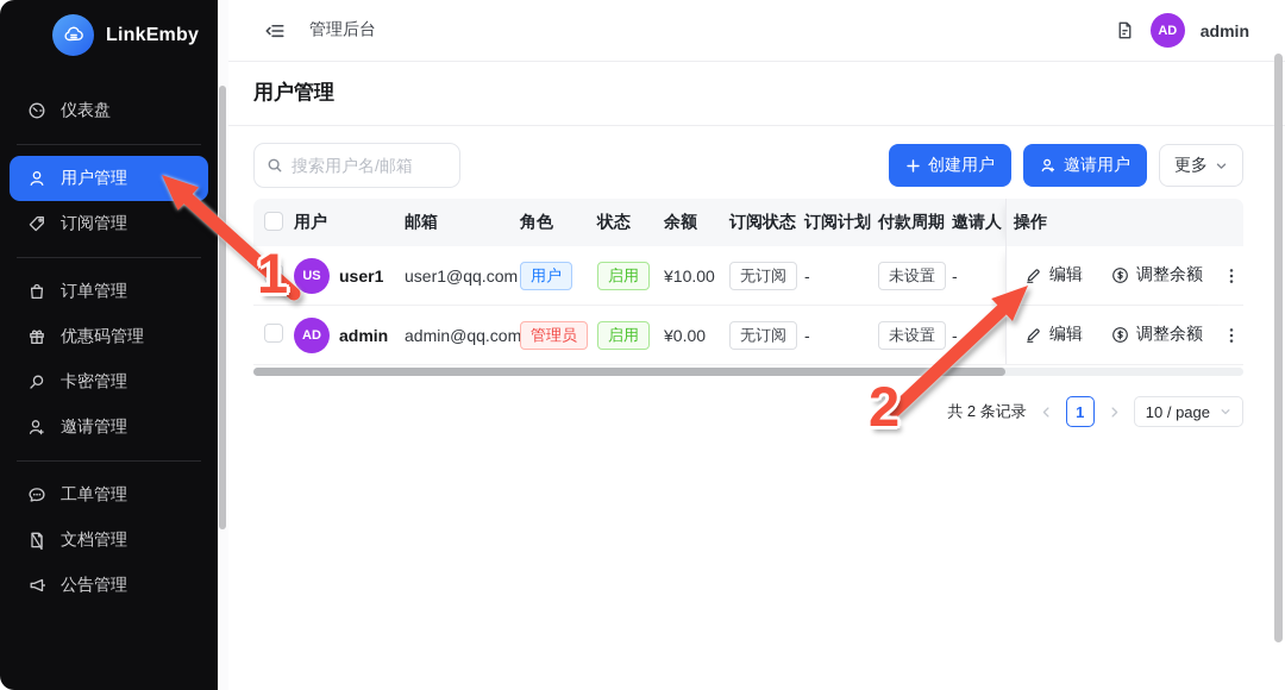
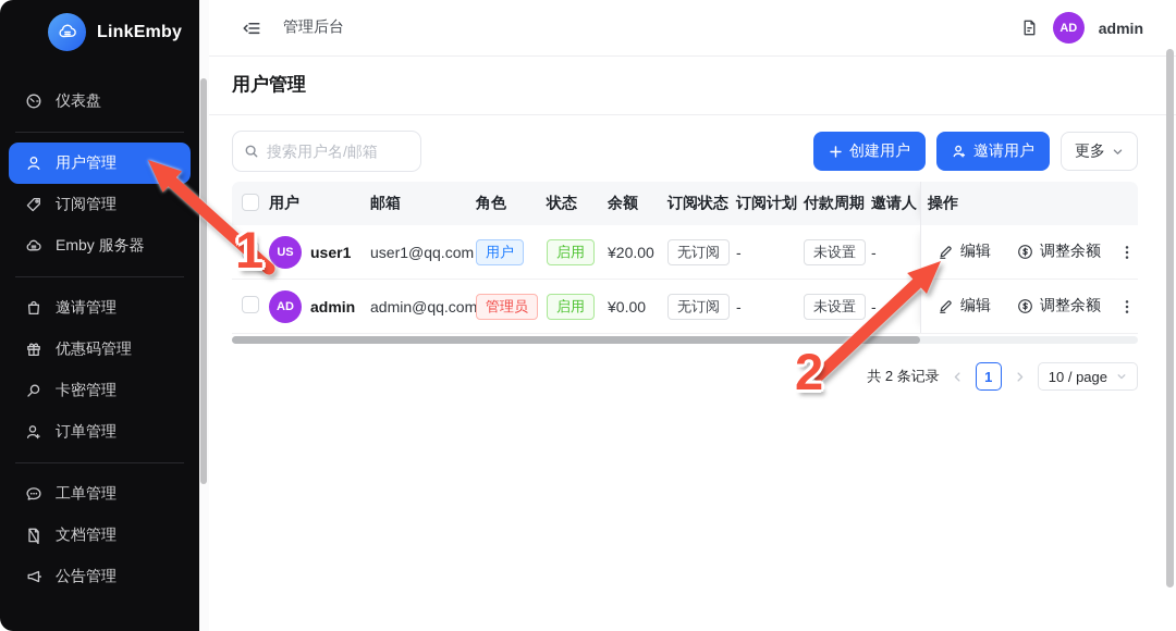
  LinkEmby
  仪表盘
  用户管理
  订阅管理
+ Emby 服务器
- 订单管理
+ 邀请管理
  优惠码管理
  卡密管理
- 邀请管理
+ 订单管理
  工单管理
  文档管理
  公告管理
  管理后台
  AD
  admin
  用户管理
  搜索用户名/邮箱
  创建用户
  邀请用户
  更多
  用户
  邮箱
  角色
  状态
  余额
  订阅状态
  订阅计划
  付款周期
  邀请人
  操作
  US
  user1
  user1@qq.com
  用户
  启用
- ¥10.00
+ ¥20.00
  无订阅
  -
  未设置
  -
  编辑
  调整余额
  AD
  admin
  admin@qq.com
  管理员
  启用
  ¥0.00
  无订阅
  -
  未设置
  -
  编辑
  调整余额
  共 2 条记录
  1
  10 / page
  1
  2
